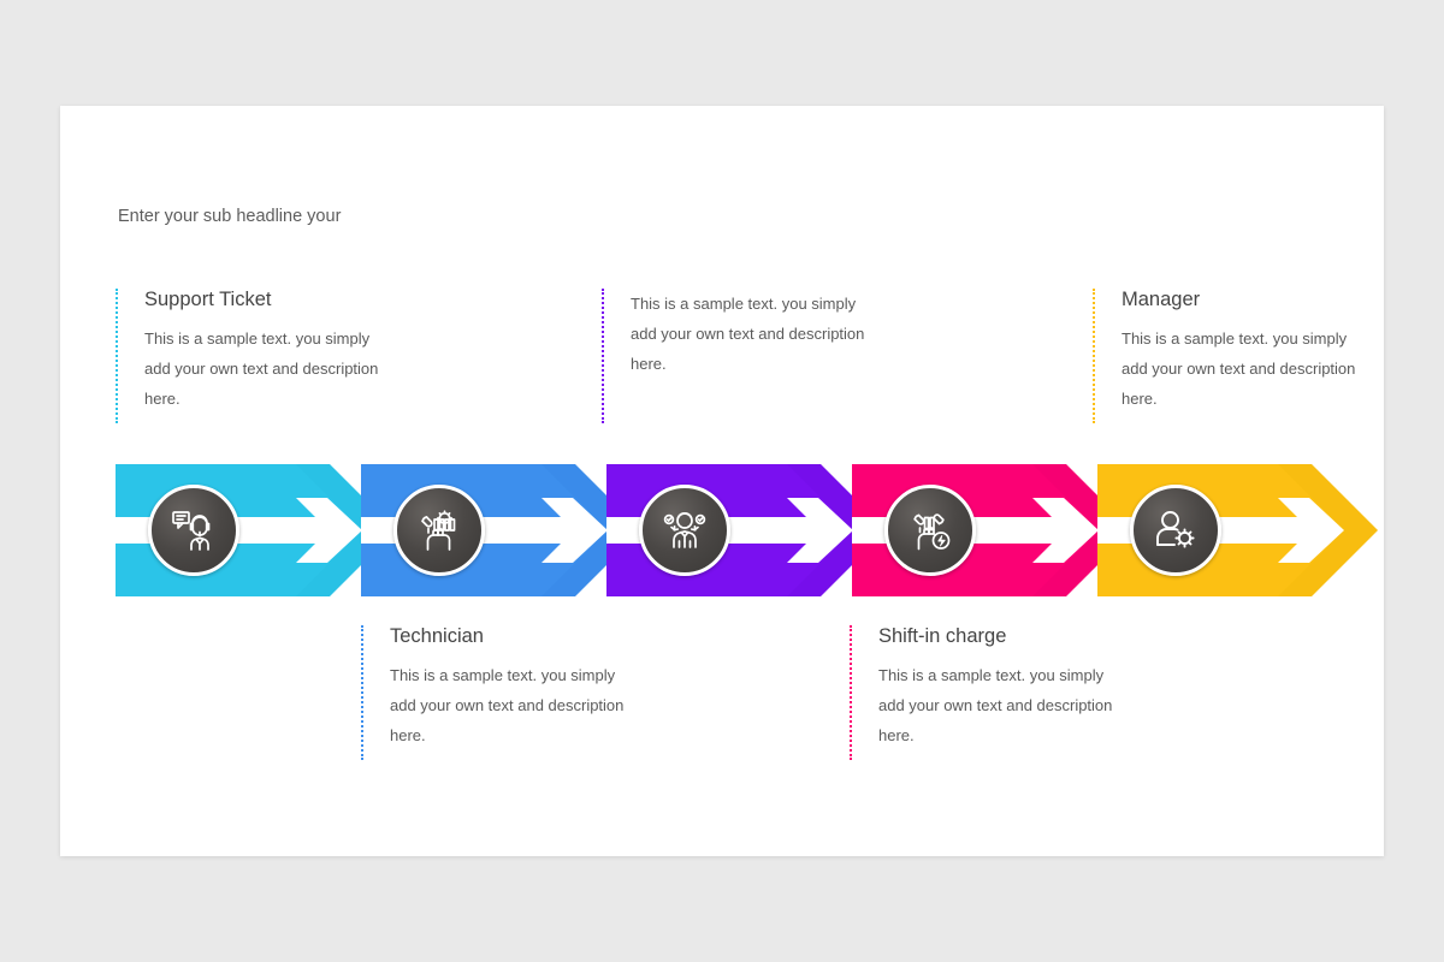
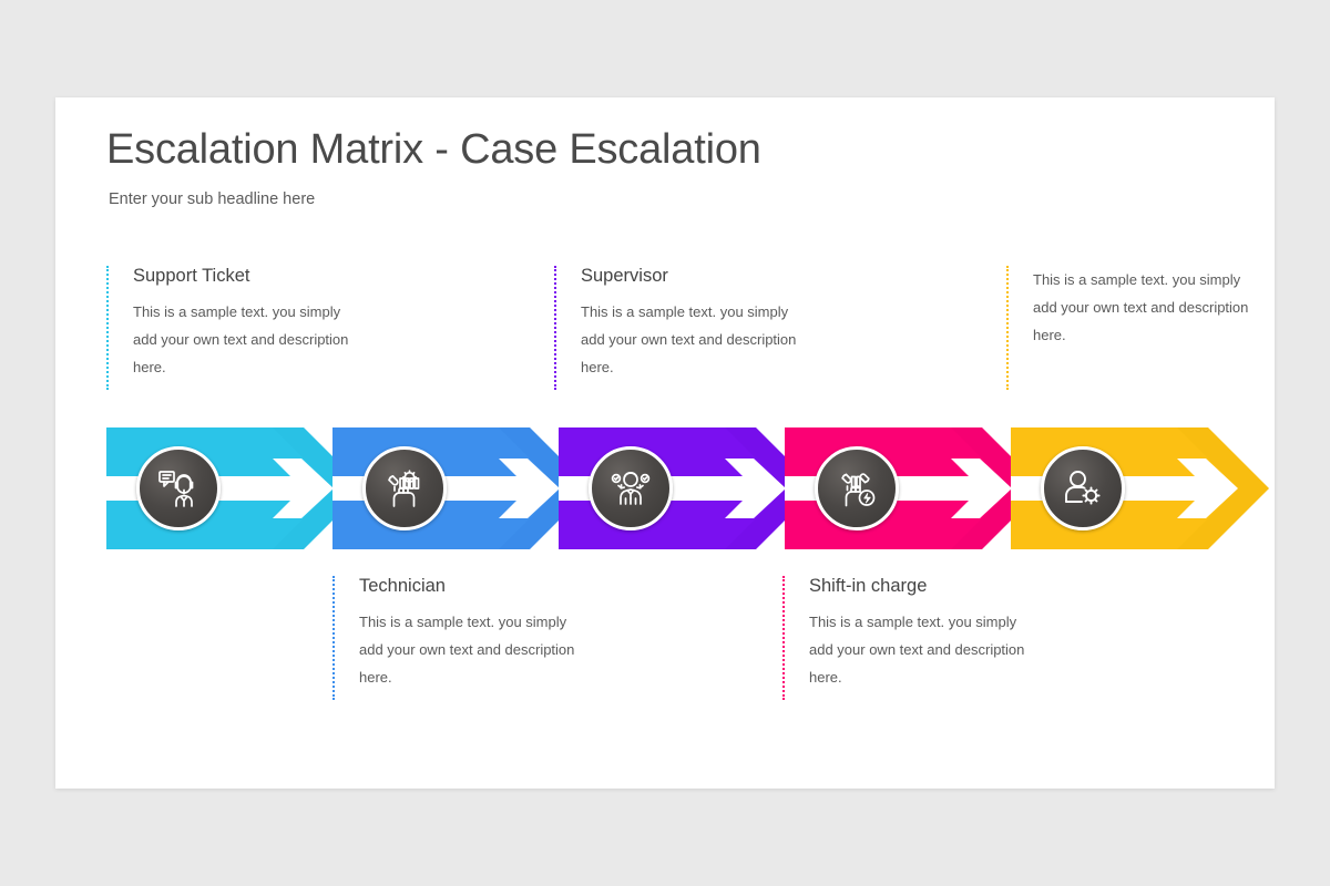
+ Escalation Matrix - Case Escalation
- Enter your sub headline your
+ Enter your sub headline here
  Support Ticket
  This is a sample text. you simply add your own text and description here.
+ Supervisor
  This is a sample text. you simply add your own text and description here.
- Manager
  This is a sample text. you simply add your own text and description here.
  Technician
  This is a sample text. you simply add your own text and description here.
  Shift-in charge
  This is a sample text. you simply add your own text and description here.
